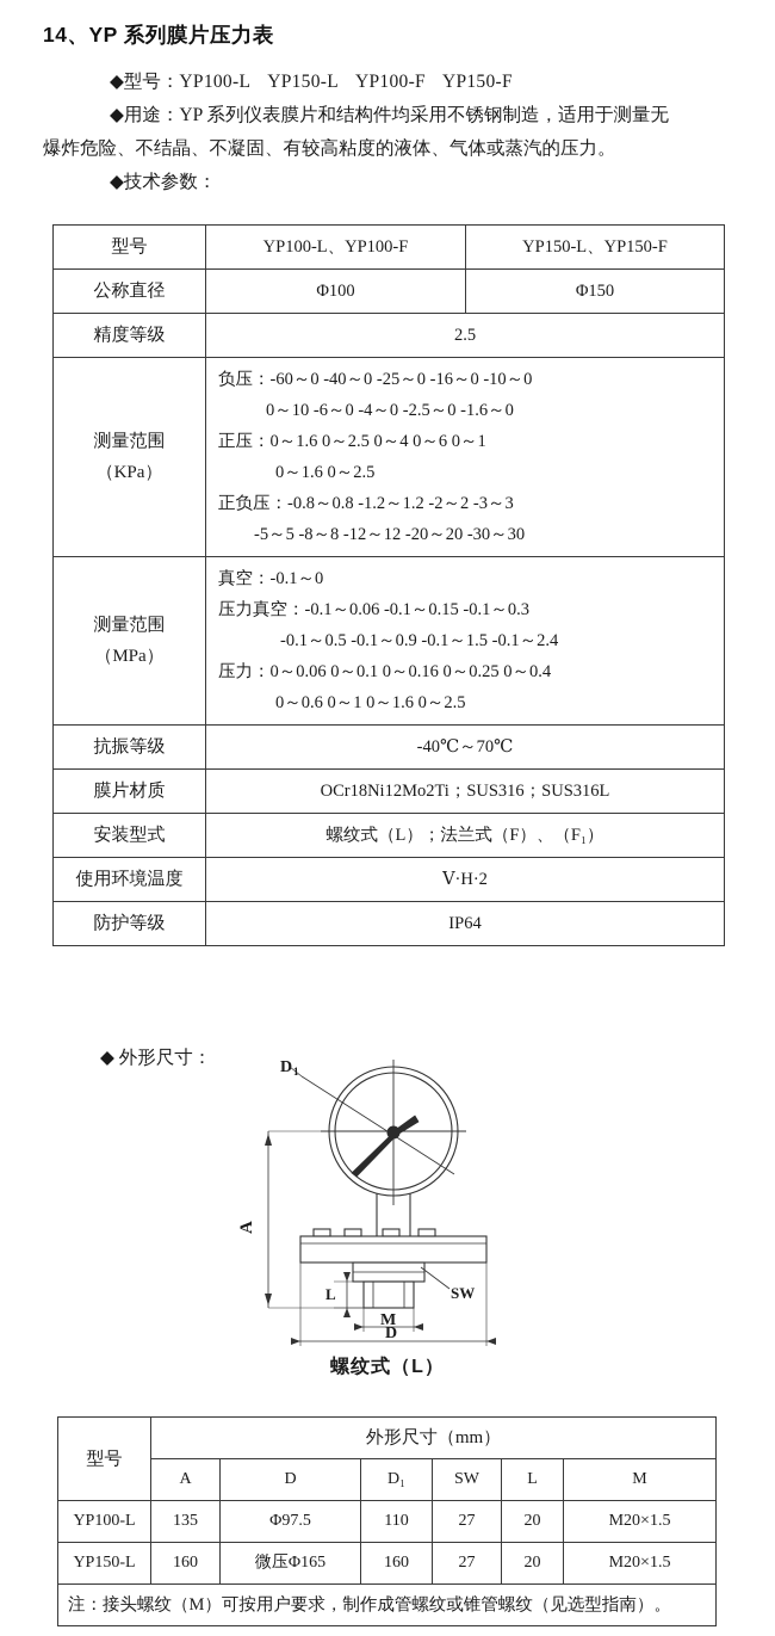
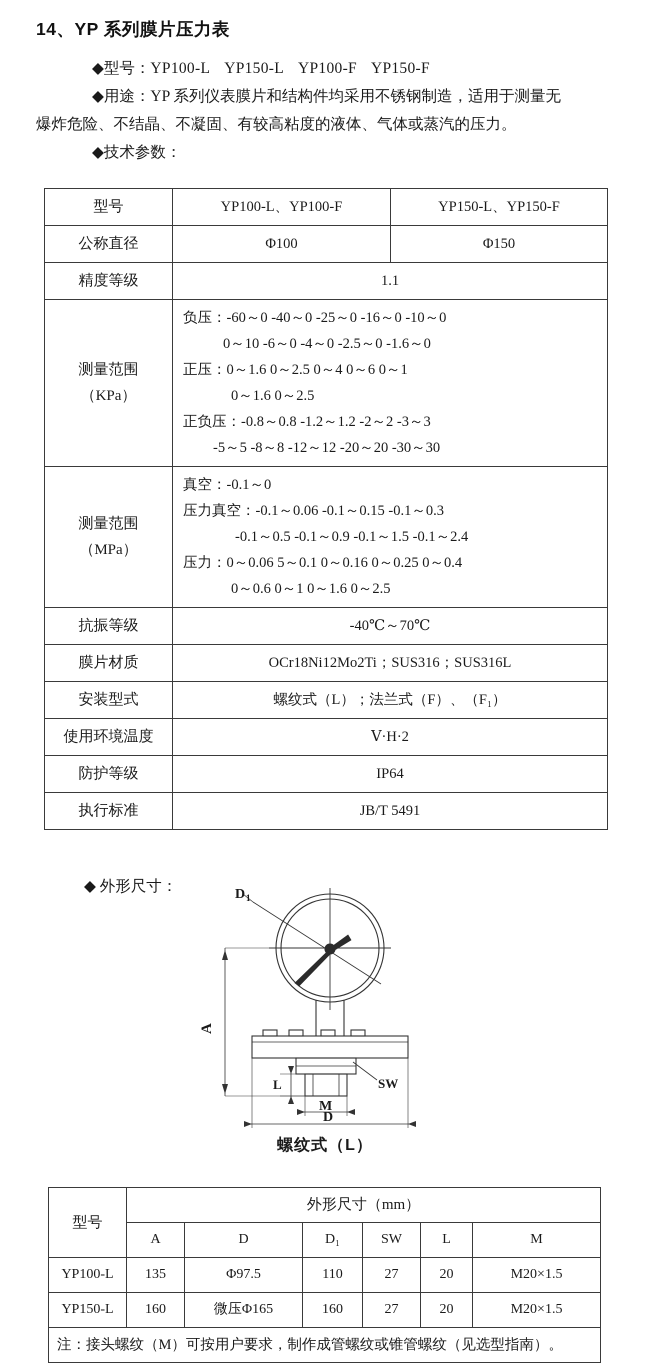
  14、YP 系列膜片压力表
  ◆型号：YP100-L YP150-L YP100-F YP150-F
  ◆用途：YP 系列仪表膜片和结构件均采用不锈钢制造，适用于测量无
  爆炸危险、不结晶、不凝固、有较高粘度的液体、气体或蒸汽的压力。
  ◆技术参数：
  型号	YP100-L、YP100-F	YP150-L、YP150-F
  公称直径	Φ100	Φ150
- 精度等级	2.5
+ 精度等级	1.1
  测量范围 （KPa）	负压：-60～0 -40～0 -25～0 -16～0 -10～0 0～10 -6～0 -4～0 -2.5～0 -1.6～0 正压：0～1.6 0～2.5 0～4 0～6 0～1 0～1.6 0～2.5 正负压：-0.8～0.8 -1.2～1.2 -2～2 -3～3 -5～5 -8～8 -12～12 -20～20 -30～30
- 测量范围 （MPa）	真空：-0.1～0 压力真空：-0.1～0.06 -0.1～0.15 -0.1～0.3 -0.1～0.5 -0.1～0.9 -0.1～1.5 -0.1～2.4 压力：0～0.06 0～0.1 0～0.16 0～0.25 0～0.4 0～0.6 0～1 0～1.6 0～2.5
+ 测量范围 （MPa）	真空：-0.1～0 压力真空：-0.1～0.06 -0.1～0.15 -0.1～0.3 -0.1～0.5 -0.1～0.9 -0.1～1.5 -0.1～2.4 压力：0～0.06 5～0.1 0～0.16 0～0.25 0～0.4 0～0.6 0～1 0～1.6 0～2.5
  抗振等级	-40℃～70℃
  膜片材质	OCr18Ni12Mo2Ti；SUS316；SUS316L
  安装型式	螺纹式（L）；法兰式（F）、（F₁）
  使用环境温度	Ⅴ·H·2
  防护等级	IP64
+ 执行标准	JB/T 5491
  ◆ 外形尺寸：
  D
  1
  SW
  L
  M
  D
  螺纹式（L）
  型号	外形尺寸（mm）
  A	D	D₁	SW	L	M
  YP100-L	135	Φ97.5	110	27	20	M20×1.5
  YP150-L	160	微压Φ165	160	27	20	M20×1.5
  注：接头螺纹（M）可按用户要求，制作成管螺纹或锥管螺纹（见选型指南）。
